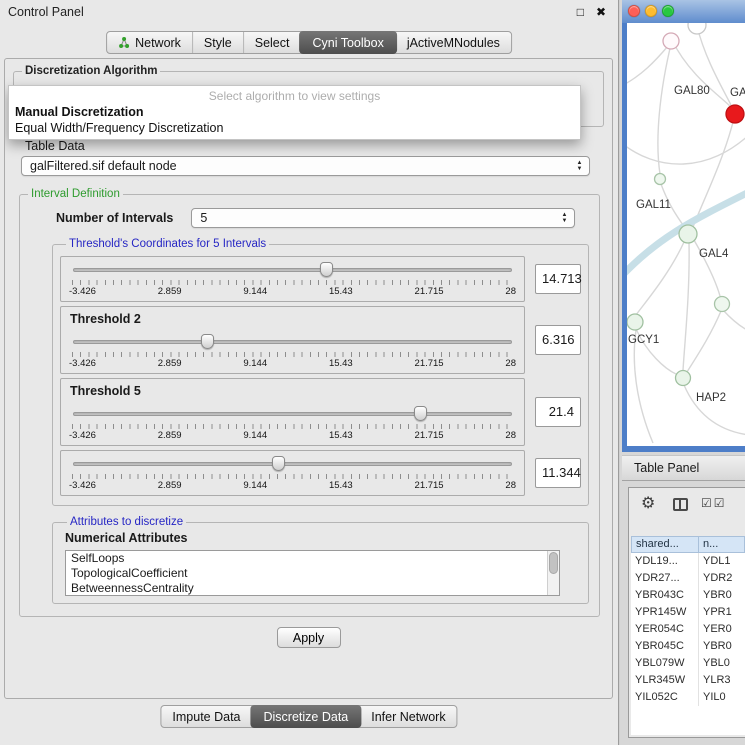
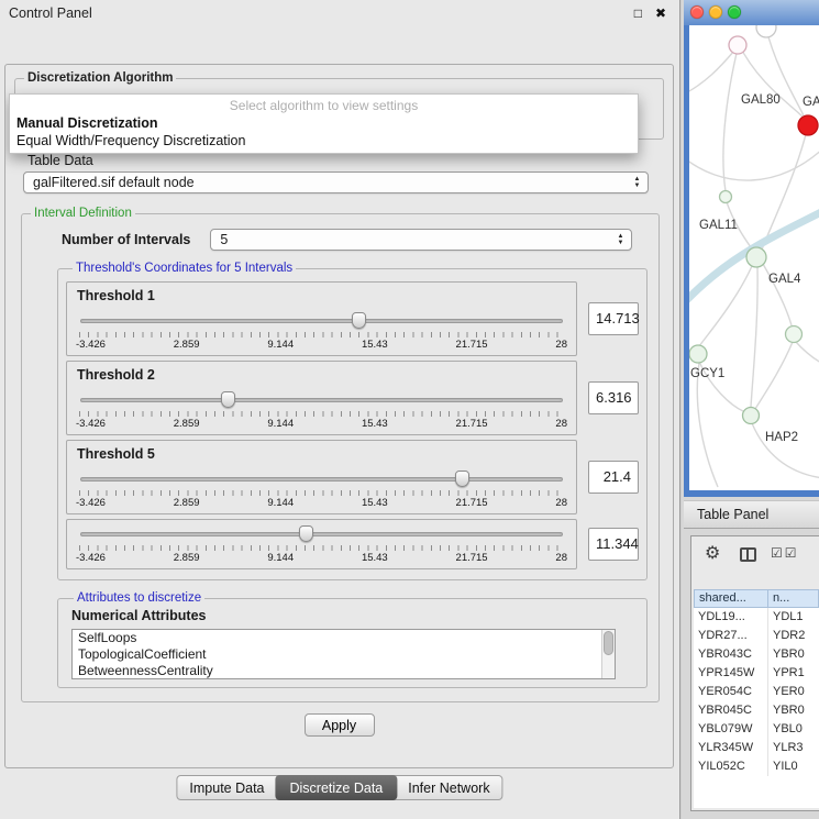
  Control Panel
  □
  ✖
- Network
- Style
- Select
- Cyni Toolbox
- jActiveMNodules
  Discretization Algorithm
  Select algorithm to view settings
  Manual Discretization
  Equal Width/Frequency Discretization
  Table Data
  galFiltered.sif default node
  Interval Definition
  Number of Intervals
  5
  Threshold's Coordinates for 5 Intervals
+ Threshold 1
  -3.426
  2.859
  9.144
  15.43
  21.715
  28
  14.713
  Threshold 2
  -3.426
  2.859
  9.144
  15.43
  21.715
  28
  6.316
  Threshold 5
  -3.426
  2.859
  9.144
  15.43
  21.715
  28
  21.4
  -3.426
  2.859
  9.144
  15.43
  21.715
  28
  11.344
  Attributes to discretize
  Numerical Attributes
  SelfLoops
  TopologicalCoefficient
  BetweennessCentrality
  Apply
  Impute Data
  Discretize Data
  Infer Network
  GAL80
  GA
  GAL11
  GAL4
  GCY1
  HAP2
  Table Panel
  ⚙
  ☑☑
  shared...
  n...
  YDL19...
  YDL1
  YDR27...
  YDR2
  YBR043C
  YBR0
  YPR145W
  YPR1
  YER054C
  YER0
  YBR045C
  YBR0
  YBL079W
  YBL0
  YLR345W
  YLR3
  YIL052C
  YIL0
